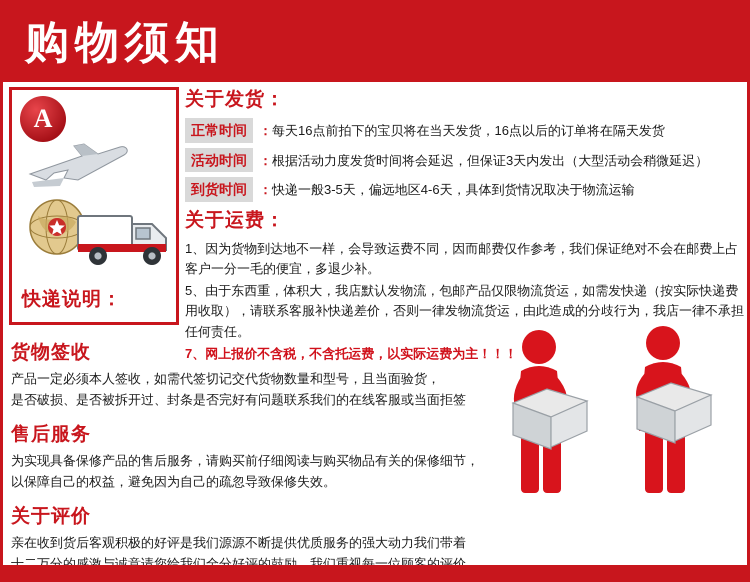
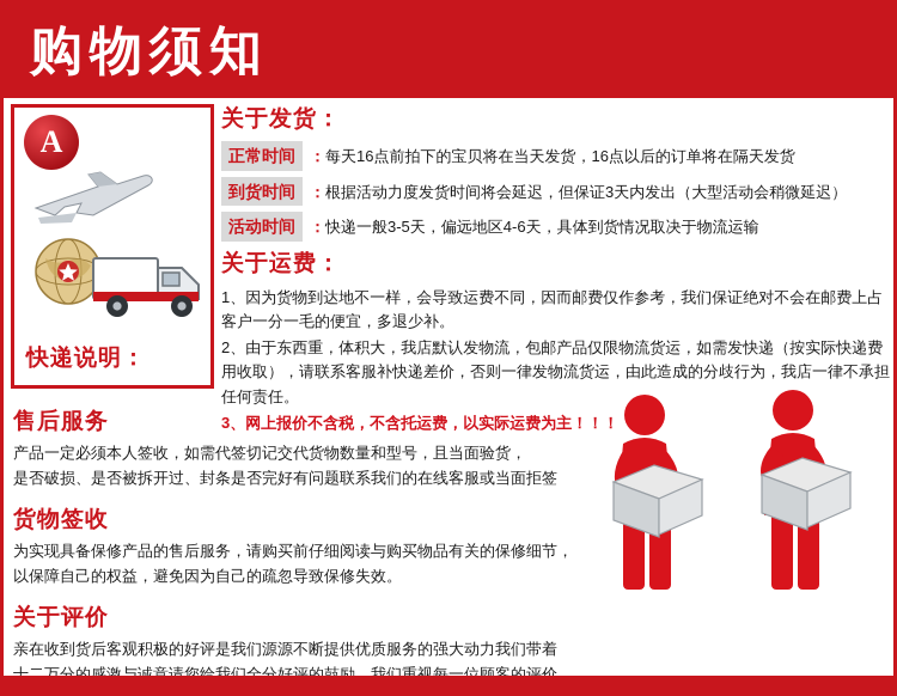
  购物须知
  A
  快递说明：
  关于发货：
  正常时间
  ：每天16点前拍下的宝贝将在当天发货，16点以后的订单将在隔天发货
- 活动时间
+ 到货时间
  ：根据活动力度发货时间将会延迟，但保证3天内发出（大型活动会稍微延迟）
- 到货时间
+ 活动时间
  ：快递一般3-5天，偏远地区4-6天，具体到货情况取决于物流运输
  关于运费：
  1、因为货物到达地不一样，会导致运费不同，因而邮费仅作参考，我们保证绝对不会在邮费上占客户一分一毛的便宜，多退少补。
- 5、由于东西重，体积大，我店默认发物流，包邮产品仅限物流货运，如需发快递（按实际快递费用收取），请联系客服补快递差价，否则一律发物流货运，由此造成的分歧行为，我店一律不承担任何责任。
+ 2、由于东西重，体积大，我店默认发物流，包邮产品仅限物流货运，如需发快递（按实际快递费用收取），请联系客服补快递差价，否则一律发物流货运，由此造成的分歧行为，我店一律不承担任何责任。
- 7、网上报价不含税，不含托运费，以实际运费为主！！！
+ 3、网上报价不含税，不含托运费，以实际运费为主！！！
- 货物签收
+ 售后服务
  产品一定必须本人签收，如需代签切记交代货物数量和型号，且当面验货，
  是否破损、是否被拆开过、封条是否完好有问题联系我们的在线客服或当面拒签
- 售后服务
+ 货物签收
  为实现具备保修产品的售后服务，请购买前仔细阅读与购买物品有关的保修细节，
  以保障自己的权益，避免因为自己的疏忽导致保修失效。
  关于评价
  亲在收到货后客观积极的好评是我们源源不断提供优质服务的强大动力我们带着
  十二万分的感激与诚意请您给我们全分好评的鼓励，我们重视每一位顾客的评价，
